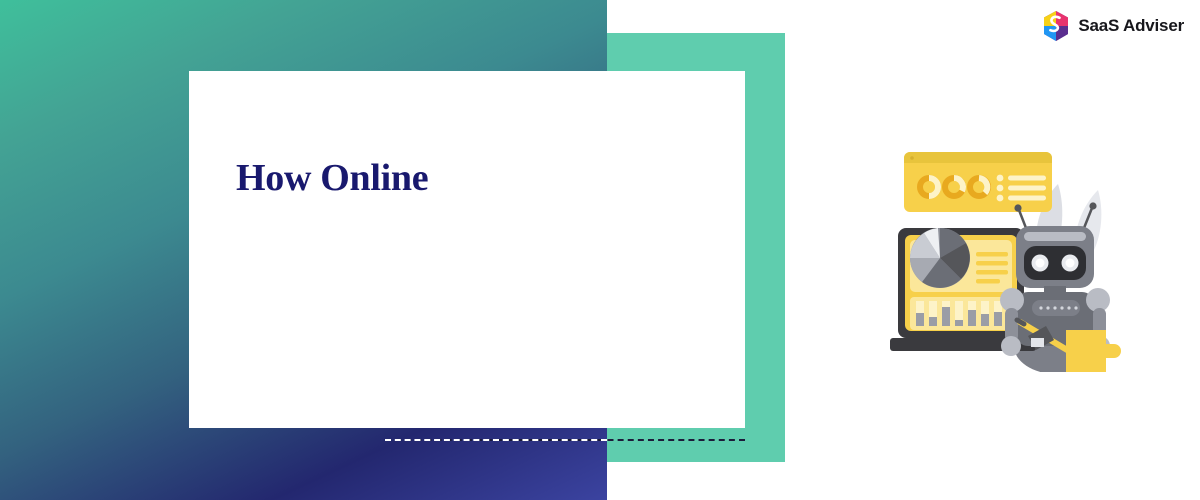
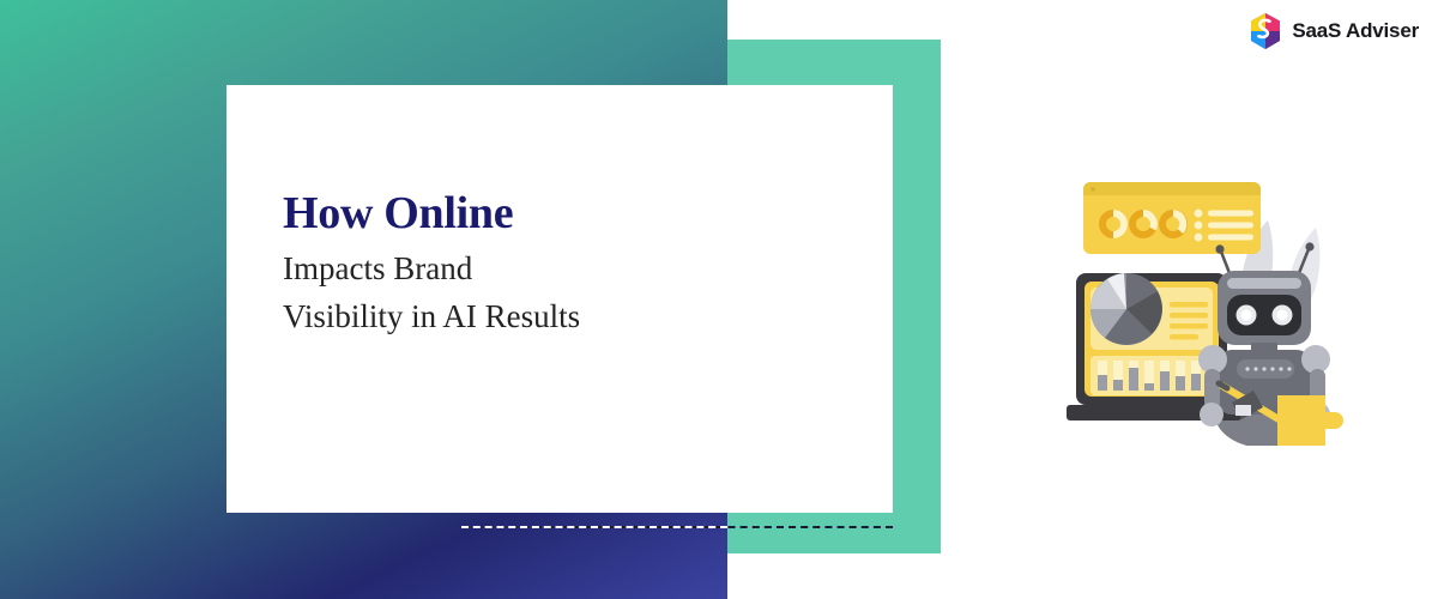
  How Online
+ Impacts Brand
+ Visibility in AI Results
  SaaS Adviser
